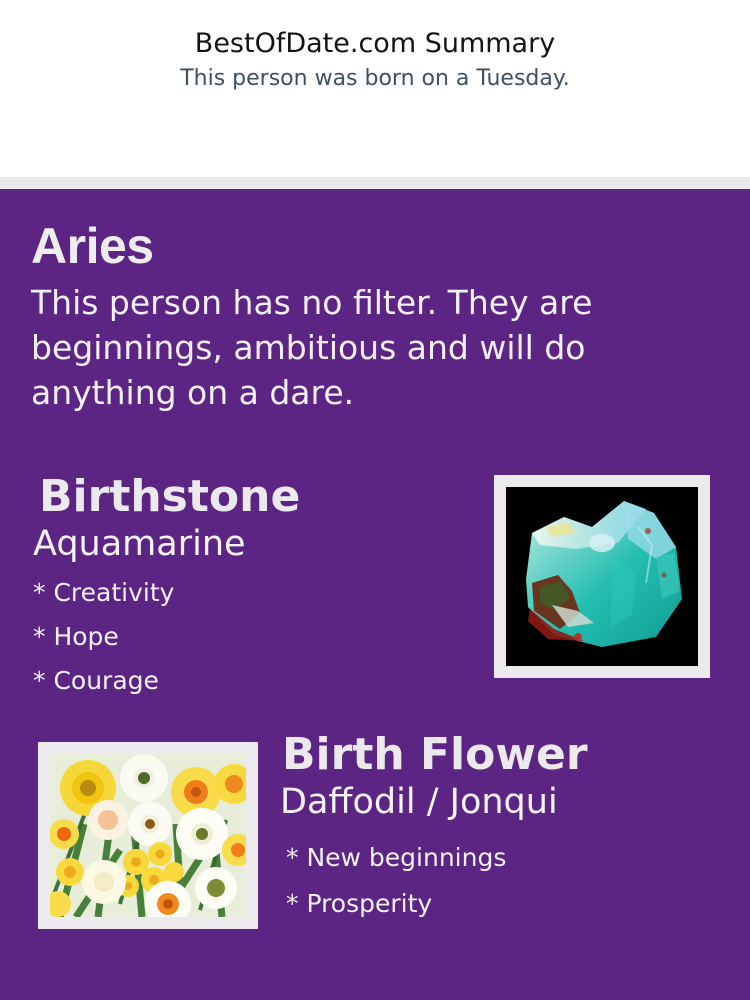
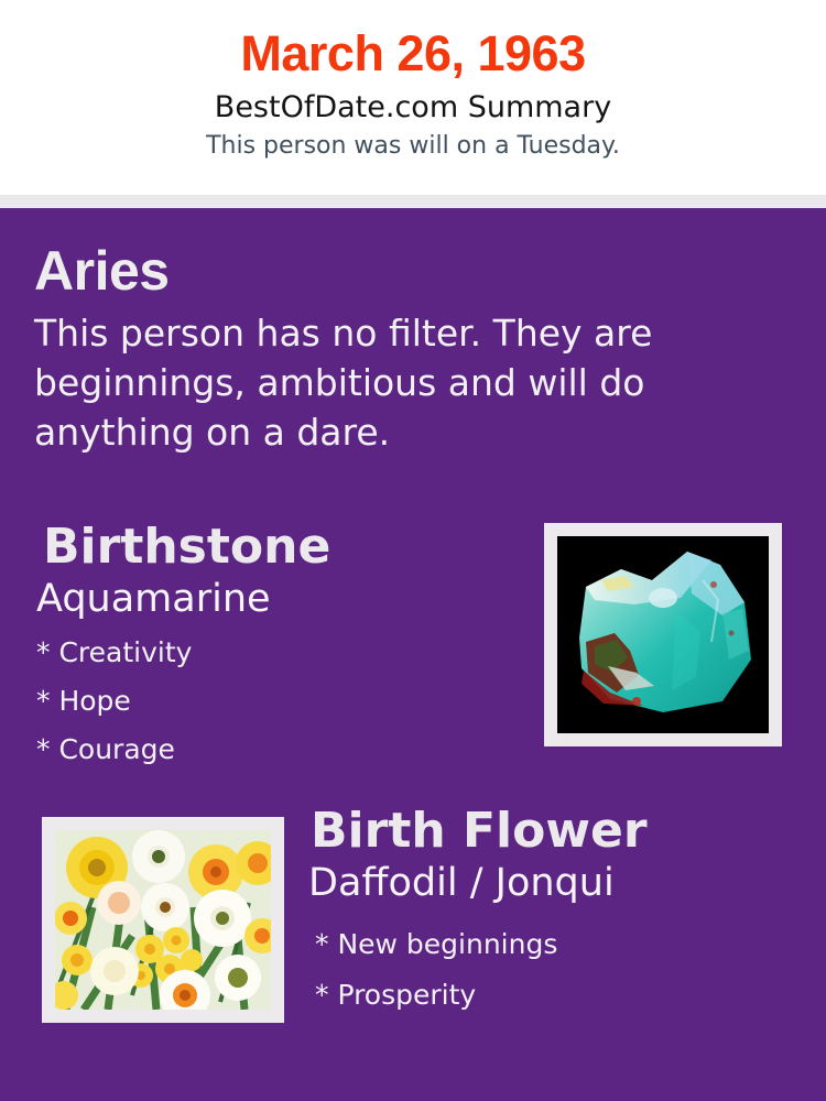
+ March 26, 1963
  BestOfDate.com Summary
- This person was born on a Tuesday.
+ This person was will on a Tuesday.
  Aries
  This person has no filter. They are beginnings, ambitious and will do anything on a dare.
  Birthstone
  Aquamarine
  * Creativity
  * Hope
  * Courage
  Birth Flower
  Daffodil / Jonqui
  * New beginnings
  * Prosperity
